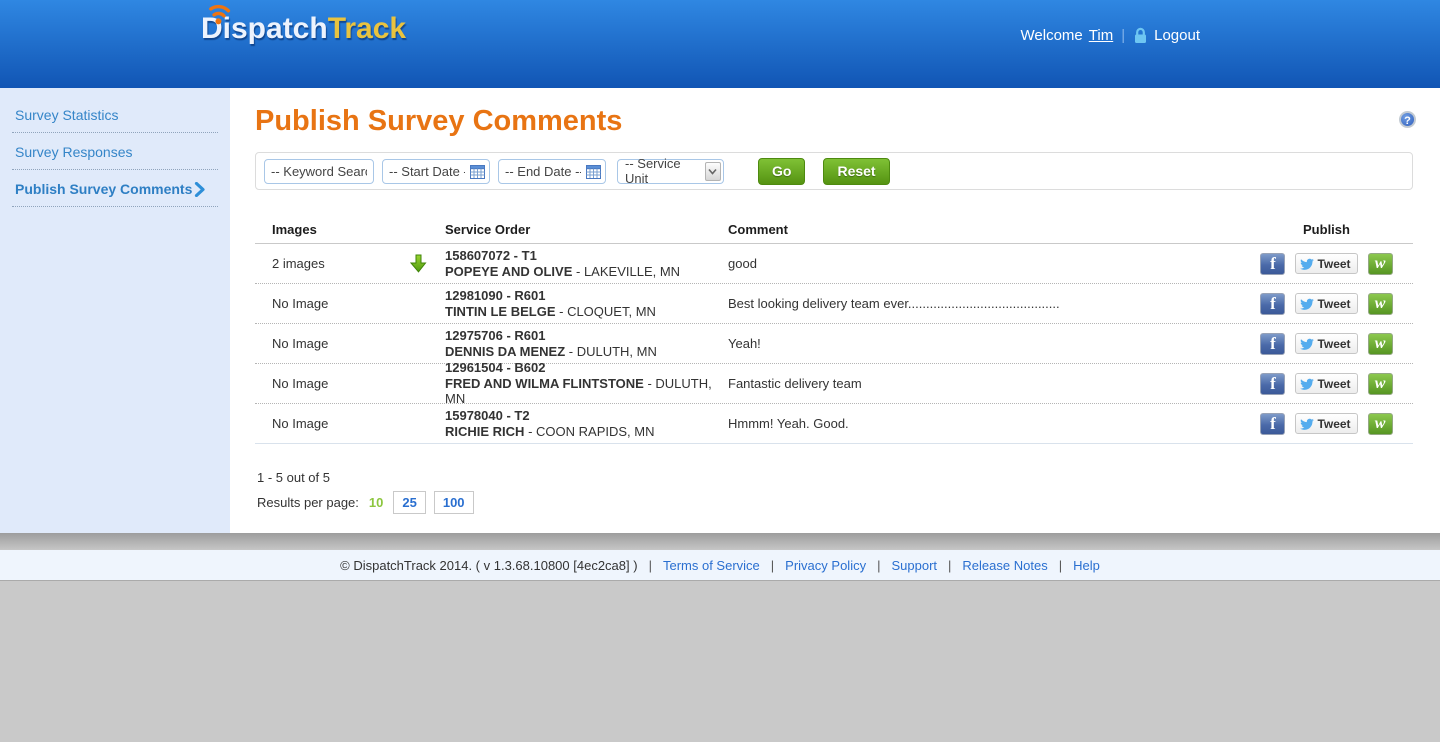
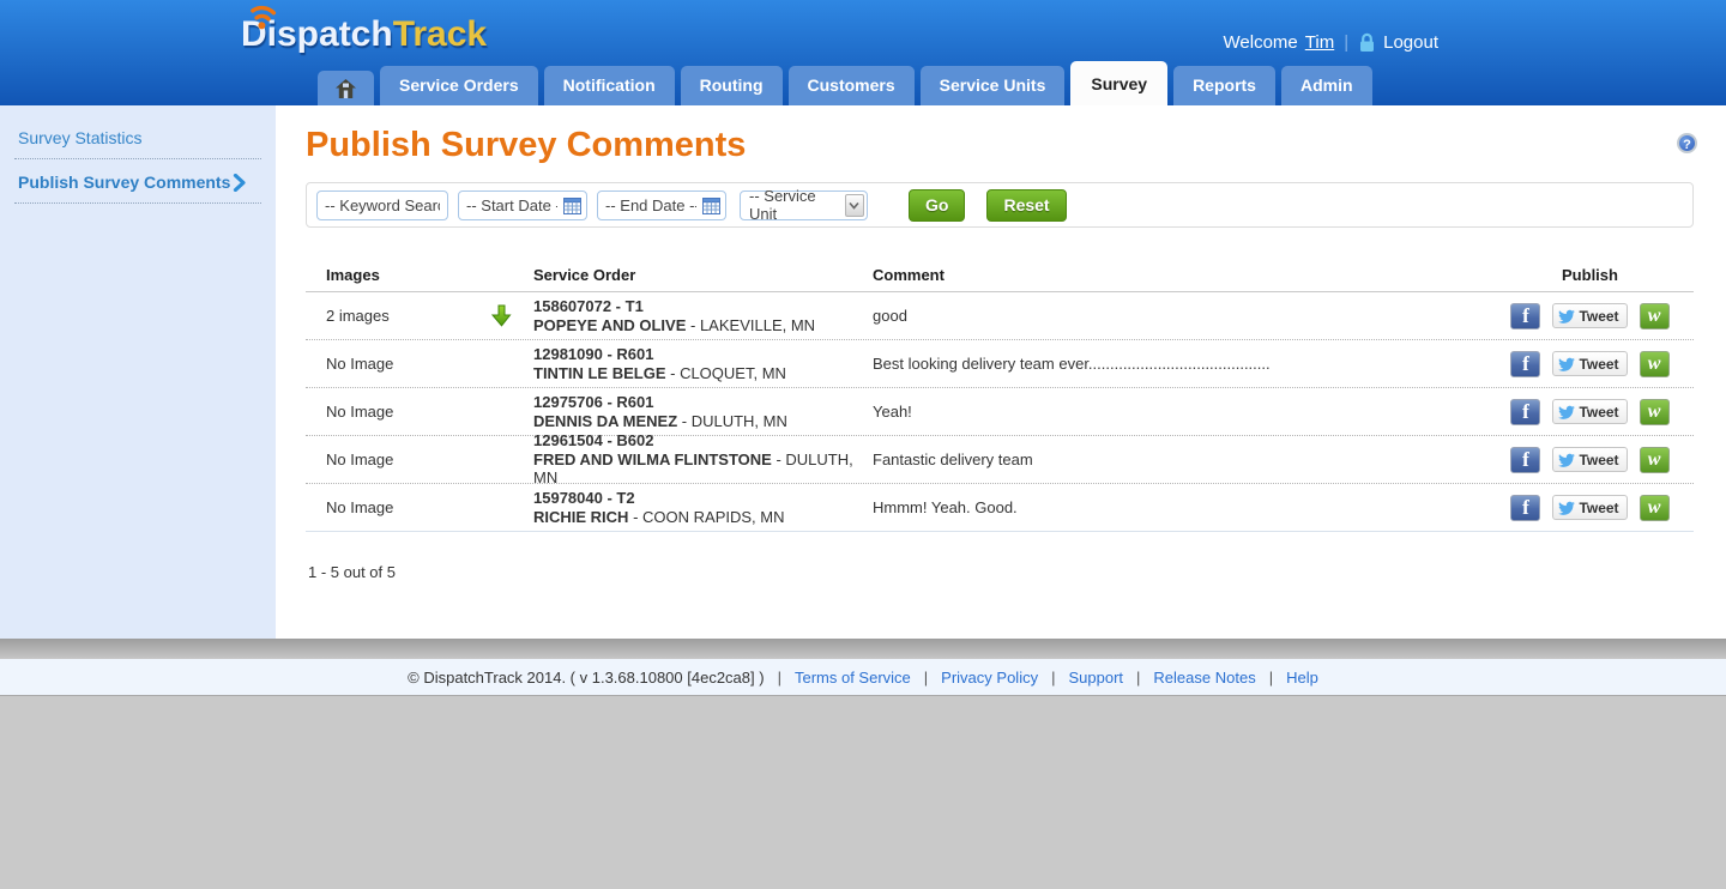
  DispatchTrack
  Welcome
  Tim
  |
  Logout
+ Service Orders
+ Notification
+ Routing
+ Customers
+ Service Units
+ Survey
+ Reports
+ Admin
  Survey Statistics
- Survey Responses
  Publish Survey Comments
  Publish Survey Comments
  ?
  -- Keyword Sear
  -- Start Date
  -- End Date -
  -- Service Unit
  Go
  Reset
  Images
  Service Order
  Comment
  Publish
  2 images
  158607072 - T1
  POPEYE AND OLIVE - LAKEVILLE, MN
  good
  f
  Tweet
  w
  No Image
  12981090 - R601
  TINTIN LE BELGE - CLOQUET, MN
  Best looking delivery team ever..........................................
  f
  Tweet
  w
  No Image
  12975706 - R601
  DENNIS DA MENEZ - DULUTH, MN
  Yeah!
  f
  Tweet
  w
  No Image
  12961504 - B602
  FRED AND WILMA FLINTSTONE - DULUTH, MN
  Fantastic delivery team
  f
  Tweet
  w
  No Image
  15978040 - T2
  RICHIE RICH - COON RAPIDS, MN
  Hmmm! Yeah. Good.
  f
  Tweet
  w
  1 - 5 out of 5
- Results per page:
- 10
- 25
- 100
  © DispatchTrack 2014. ( v 1.3.68.10800 [4ec2ca8] )
  |
  Terms of Service
  |
  Privacy Policy
  |
  Support
  |
  Release Notes
  |
  Help
